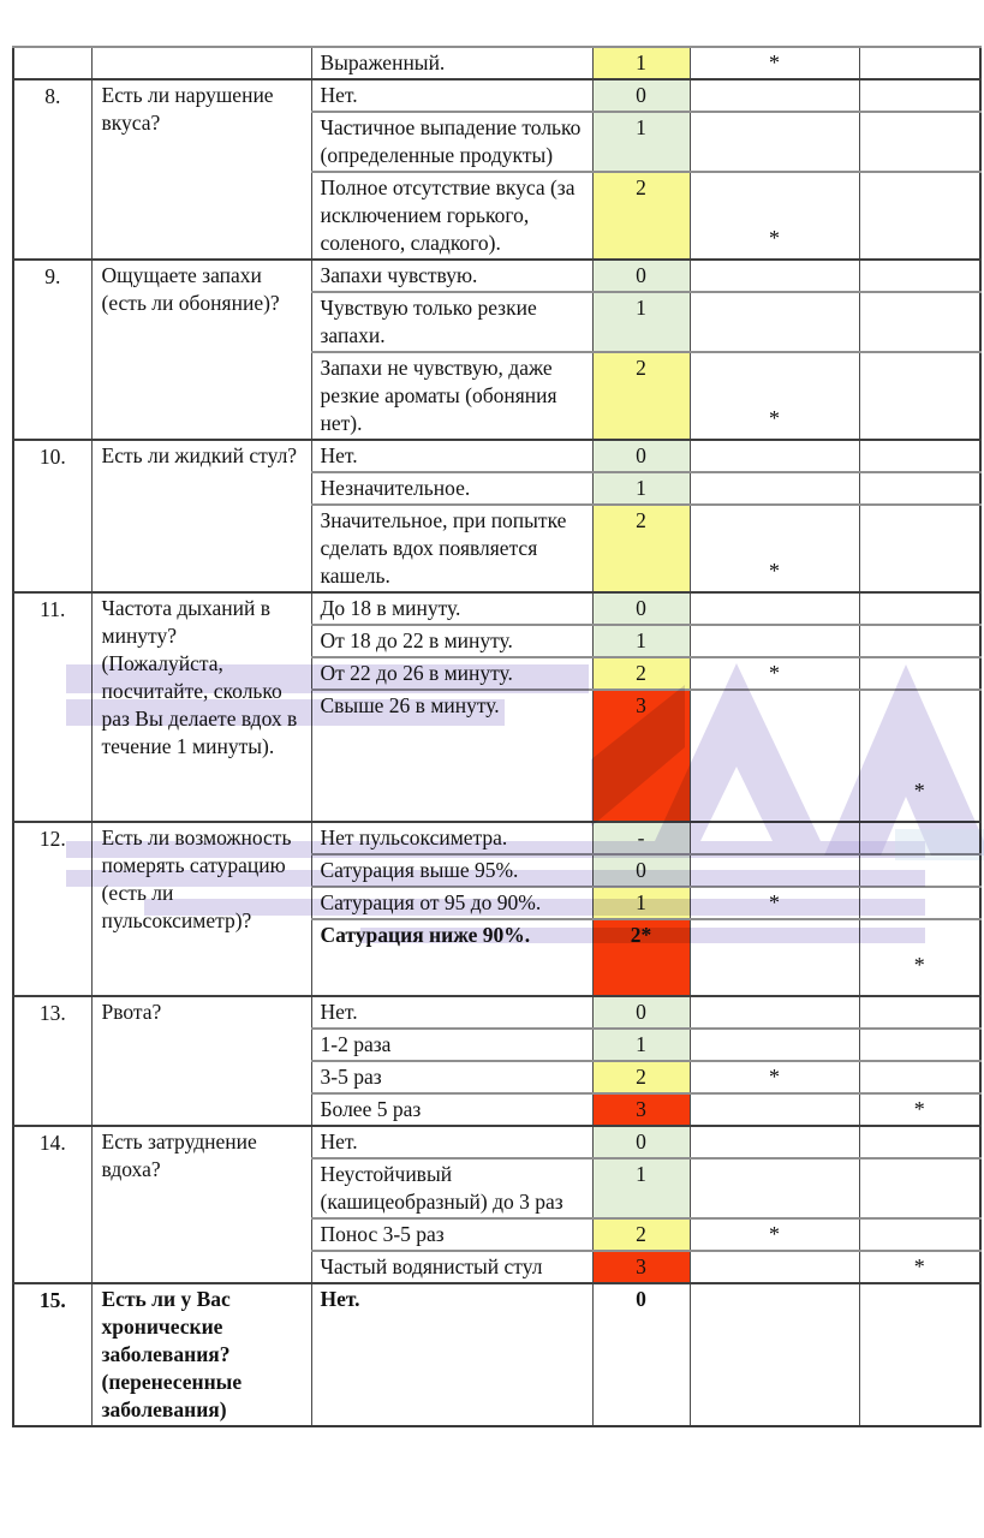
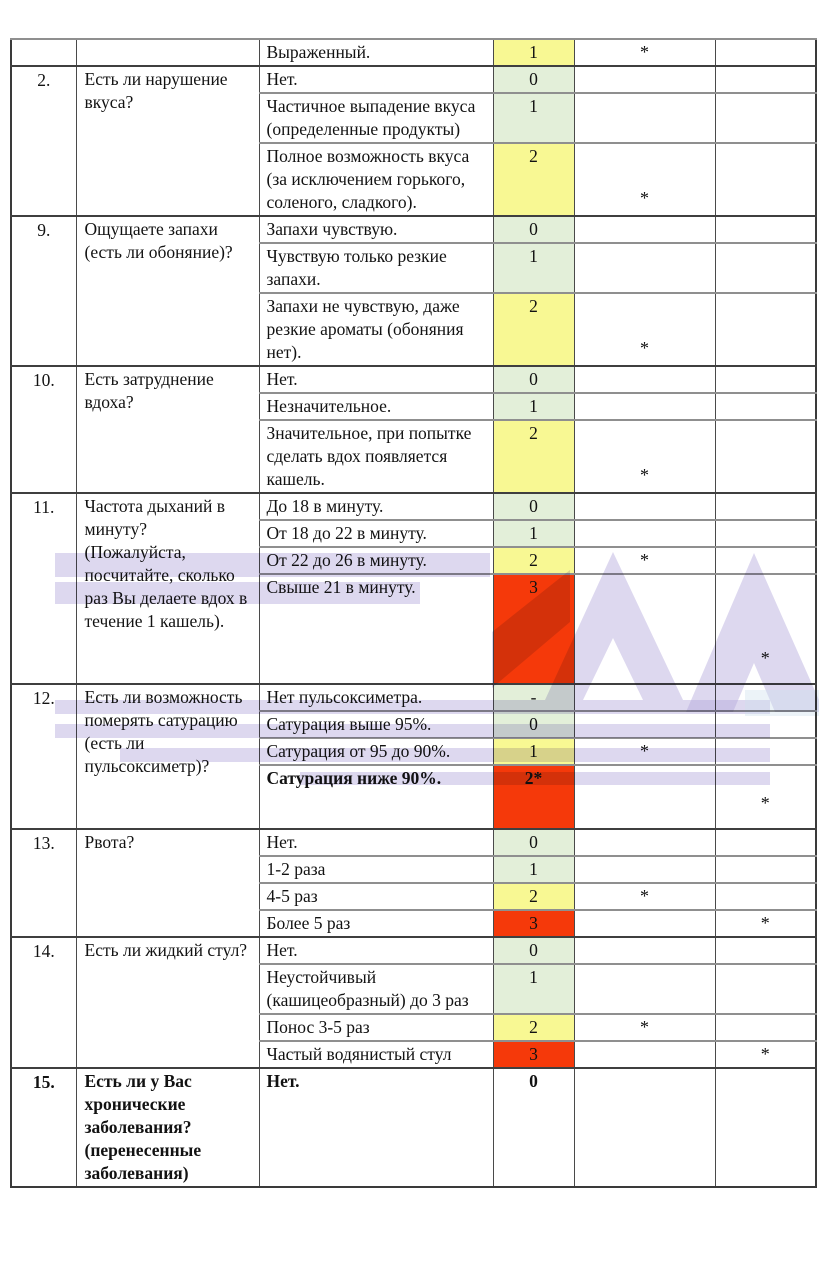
  		Выраженный.	1	*
- 8.	Есть ли нарушение вкуса?	Нет.	0
+ 2.	Есть ли нарушение вкуса?	Нет.	0
- Частичное выпадение только (определенные продукты)	1
+ Частичное выпадение вкуса (определенные продукты)	1
- Полное отсутствие вкуса (за исключением горького, соленого, сладкого).	2	*
+ Полное возможность вкуса (за исключением горького, соленого, сладкого).	2	*
  9.	Ощущаете запахи (есть ли обоняние)?	Запахи чувствую.	0
  Чувствую только резкие запахи.	1
  Запахи не чувствую, даже резкие ароматы (обоняния нет).	2	*
- 10.	Есть ли жидкий стул?	Нет.	0
+ 10.	Есть затруднение вдоха?	Нет.	0
  Незначительное.	1
  Значительное, при попытке сделать вдох появляется кашель.	2	*
- 11.	Частота дыханий в минуту? (Пожалуйста, посчитайте, сколько раз Вы делаете вдох в течение 1 минуты).	До 18 в минуту.	0
+ 11.	Частота дыханий в минуту? (Пожалуйста, посчитайте, сколько раз Вы делаете вдох в течение 1 кашель).	До 18 в минуту.	0
  От 18 до 22 в минуту.	1
  От 22 до 26 в минуту.	2	*
- Свыше 26 в минуту.	3		*
+ Свыше 21 в минуту.	3		*
  12.	Есть ли возможность померять сатурацию (есть ли пульсоксиметр)?	Нет пульсоксиметра.	-
  Сатурация выше 95%.	0
  Сатурация от 95 до 90%.	1	*
  Сатурация ниже 90%.	2*		*
  13.	Рвота?	Нет.	0
  1-2 раза	1
- 3-5 раз	2	*
+ 4-5 раз	2	*
  Более 5 раз	3		*
- 14.	Есть затруднение вдоха?	Нет.	0
+ 14.	Есть ли жидкий стул?	Нет.	0
  Неустойчивый (кашицеобразный) до 3 раз	1
  Понос 3-5 раз	2	*
  Частый водянистый стул	3		*
  15.	Есть ли у Вас хронические заболевания? (перенесенные заболевания)	Нет.	0
